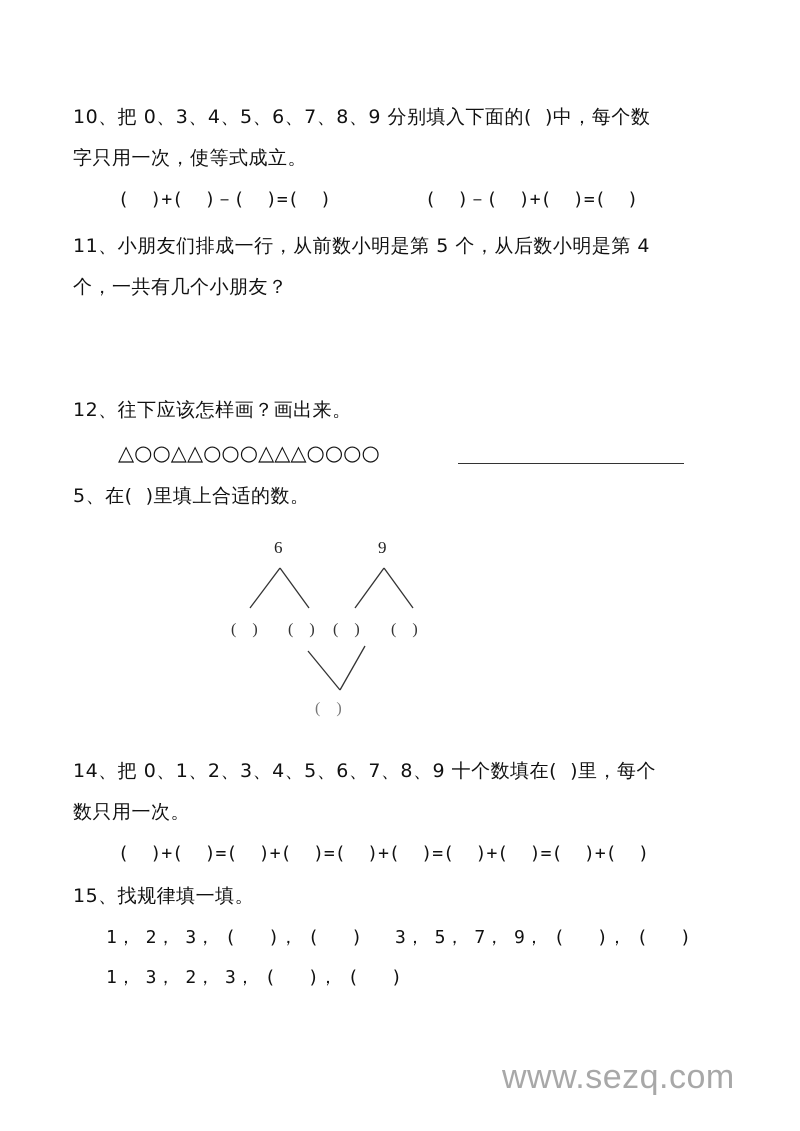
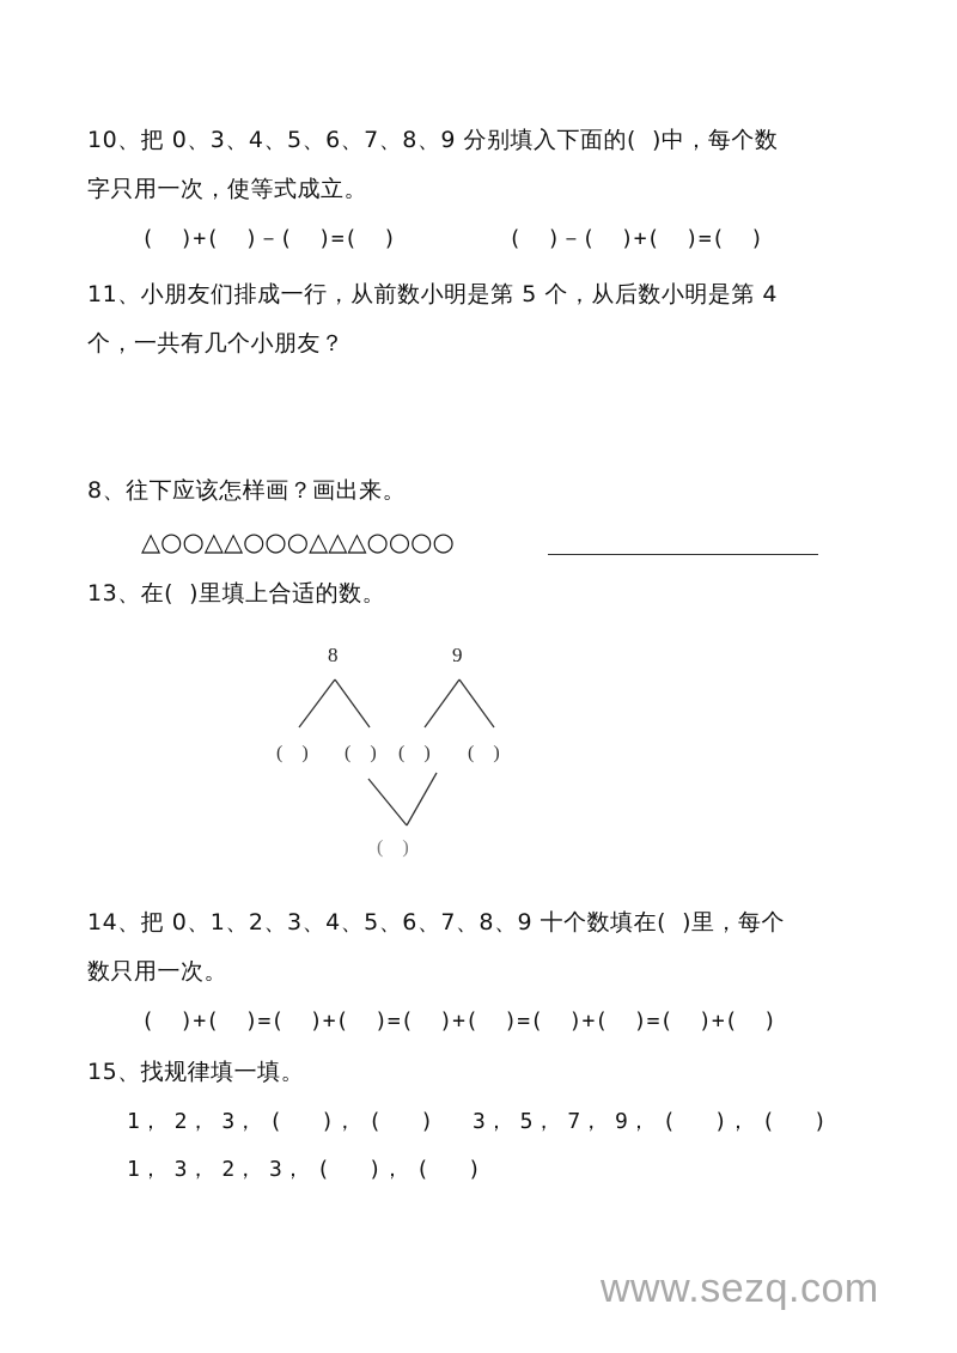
  10、把 0、3、4、5、6、7、8、9 分别填入下面的( )中，每个数
  字只用一次，使等式成立。
  ( )+( )－( )=( )
  ( )－( )+( )=( )
  11、小朋友们排成一行，从前数小明是第 5 个，从后数小明是第 4
  个，一共有几个小朋友？
- 12、往下应该怎样画？画出来。
+ 8、往下应该怎样画？画出来。
  △○○△△○○○△△△○○○○
- 5、在( )里填上合适的数。
+ 13、在( )里填上合适的数。
- 6
+ 8
  9
  ( )
  ( )
  ( )
  ( )
  ( )
  14、把 0、1、2、3、4、5、6、7、8、9 十个数填在( )里，每个
  数只用一次。
  ( )+( )=( )+( )=( )+( )=( )+( )=( )+( )
  15、找规律填一填。
  1， 2， 3， ( )， ( )
  3， 5， 7， 9， ( )， ( )
  1， 3， 2， 3， ( )， ( )
  www.sezq.com
